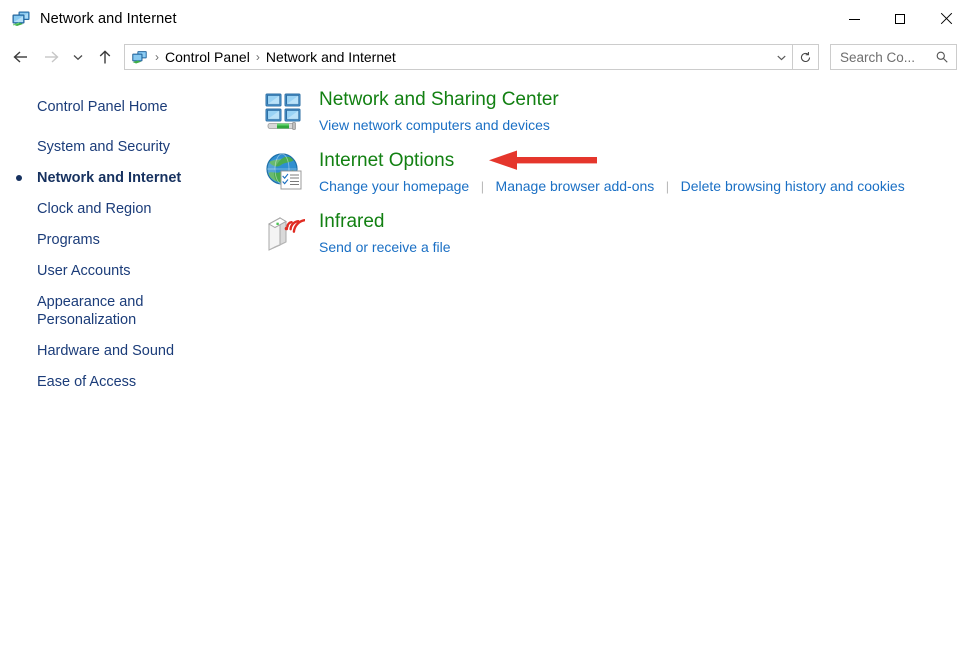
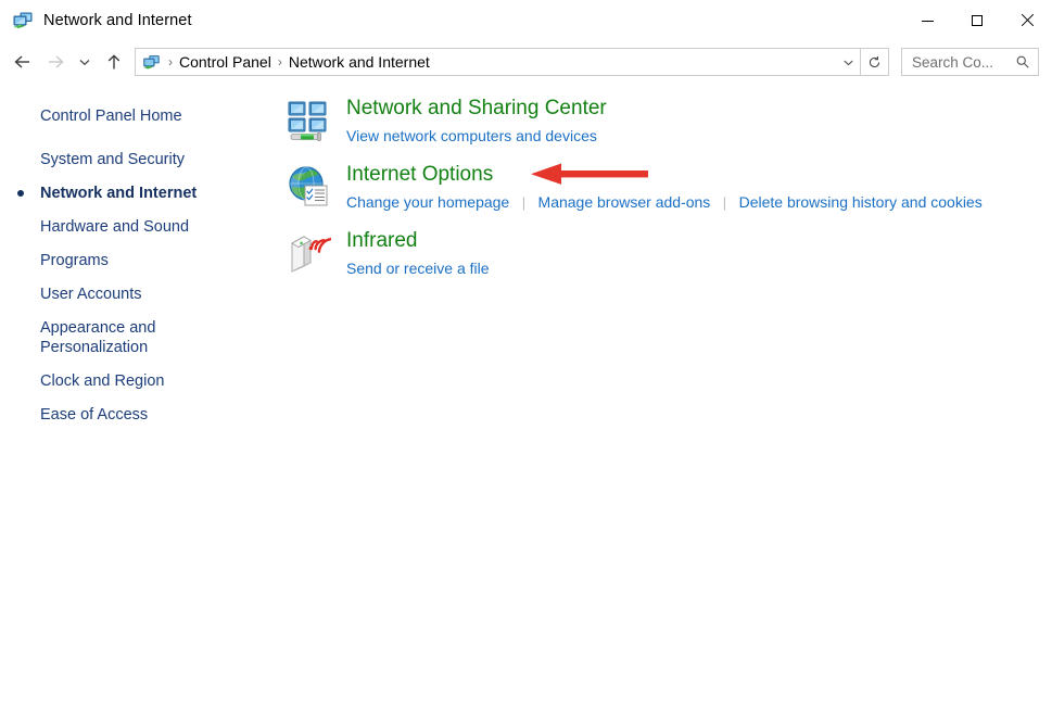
  Network and Internet
  ›
  Control Panel
  ›
  Network and Internet
  Search Co...
  Control Panel Home
  System and Security
  Network and Internet
- Clock and Region
+ Hardware and Sound
  Programs
  User Accounts
  Appearance and
  Personalization
- Hardware and Sound
+ Clock and Region
  Ease of Access
  Network and Sharing Center
  View network computers and devices
  Internet Options
  Change your homepage | Manage browser add-ons | Delete browsing history and cookies
  Infrared
  Send or receive a file
